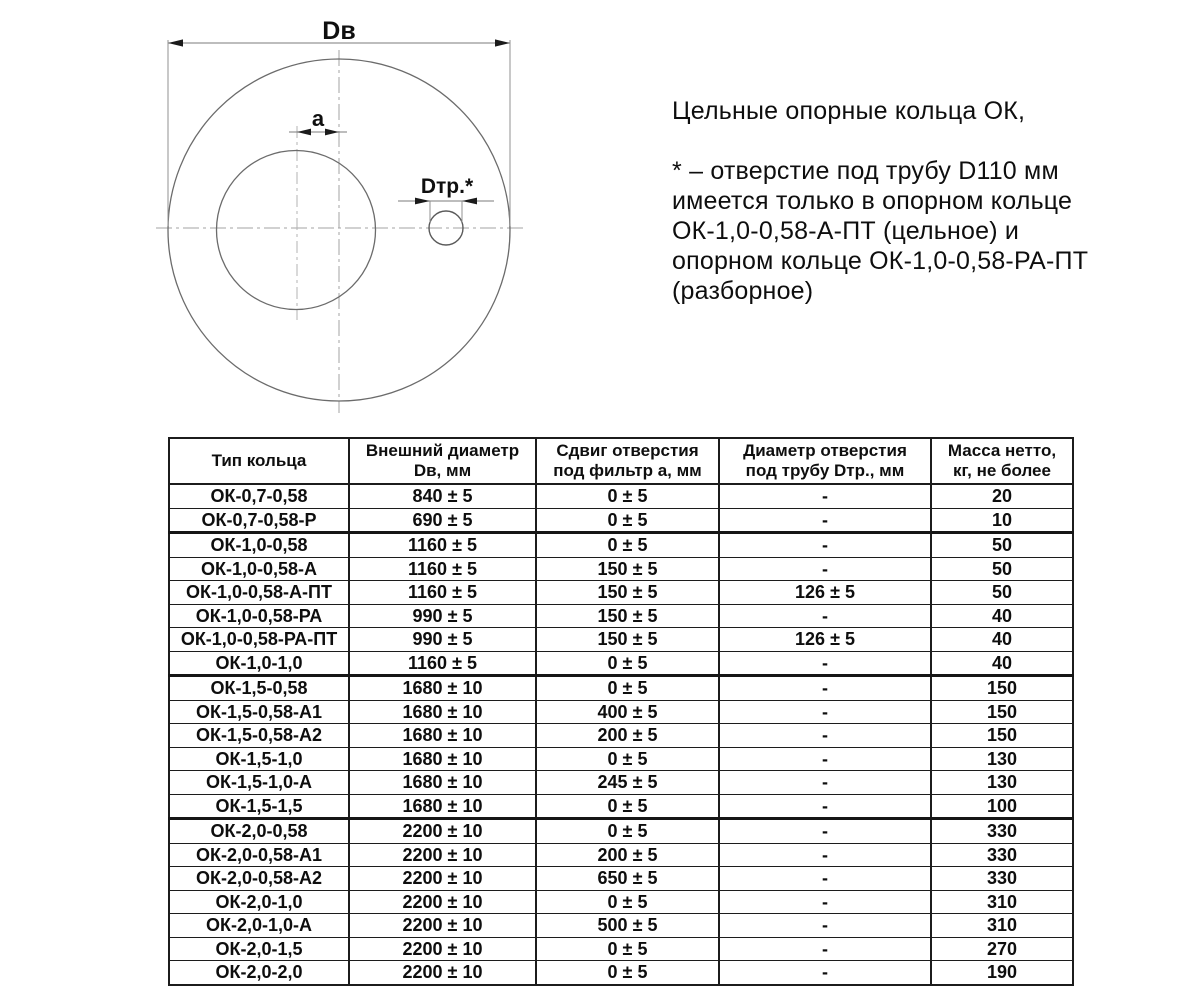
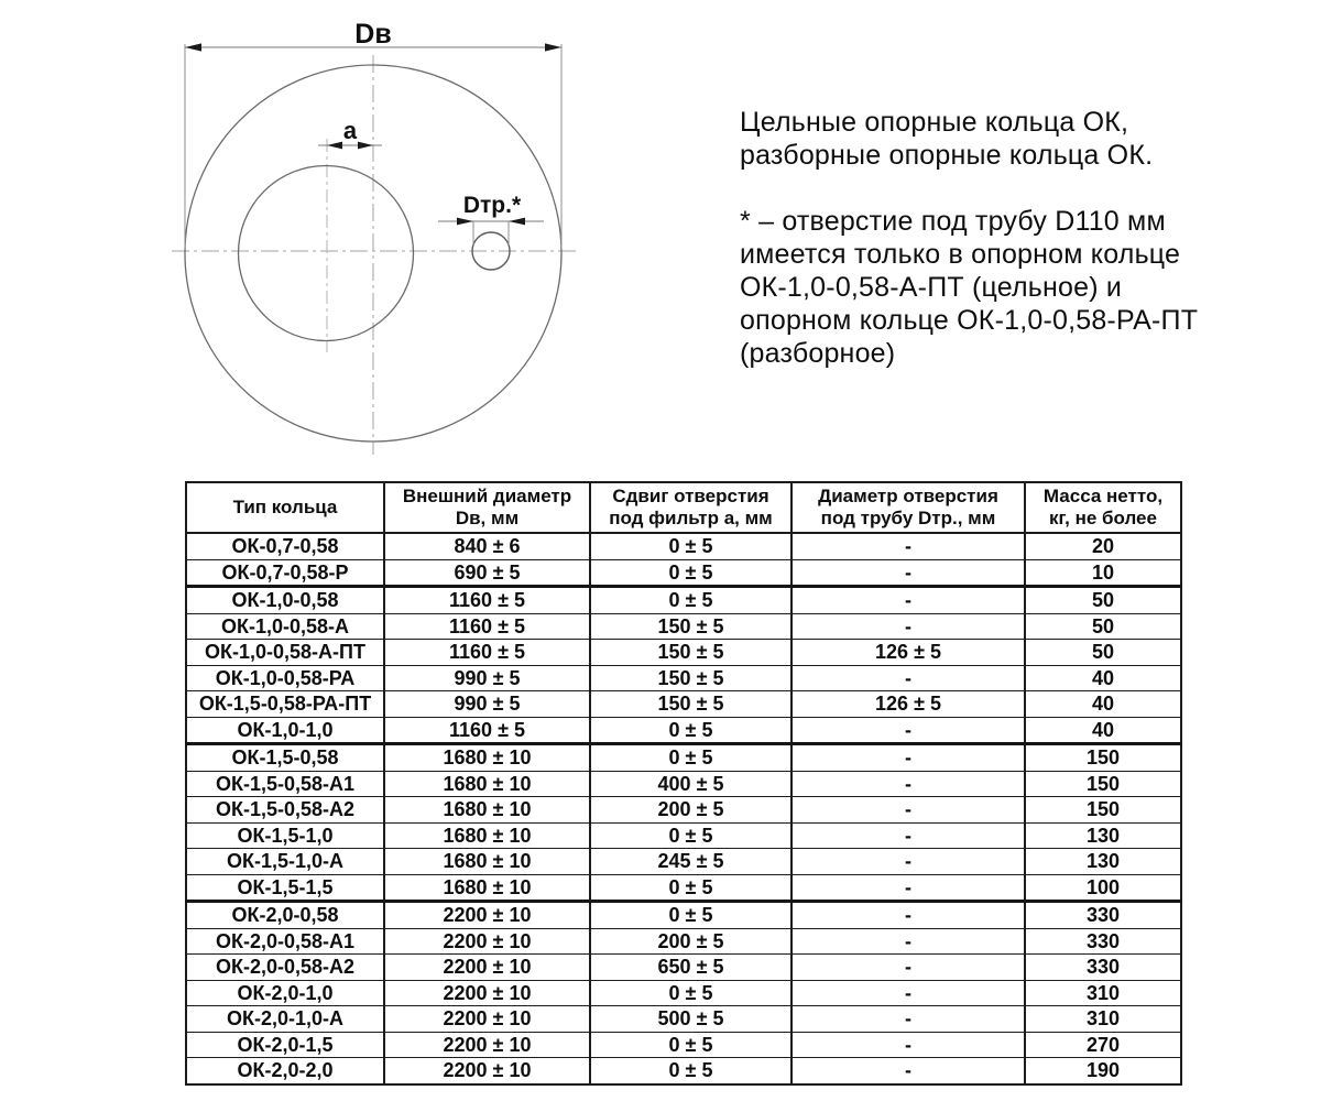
  Dв
  а
  Dтр.*
  Цельные опорные кольца ОК,
+ разборные опорные кольца ОК.
  * – отверстие под трубу D110 мм
  имеется только в опорном кольце
  ОК-1,0-0,58-А-ПТ (цельное) и
  опорном кольце ОК-1,0-0,58-РА-ПТ
  (разборное)
  Тип кольца	Внешний диаметрDв, мм	Сдвиг отверстияпод фильтр а, мм	Диаметр отверстияпод трубу Dтр., мм	Масса нетто,кг, не более
- ОК-0,7-0,58	840 ± 5	0 ± 5	-	20
+ ОК-0,7-0,58	840 ± 6	0 ± 5	-	20
  ОК-0,7-0,58-Р	690 ± 5	0 ± 5	-	10
  ОК-1,0-0,58	1160 ± 5	0 ± 5	-	50
  ОК-1,0-0,58-А	1160 ± 5	150 ± 5	-	50
  ОК-1,0-0,58-А-ПТ	1160 ± 5	150 ± 5	126 ± 5	50
  ОК-1,0-0,58-РА	990 ± 5	150 ± 5	-	40
- ОК-1,0-0,58-РА-ПТ	990 ± 5	150 ± 5	126 ± 5	40
+ ОК-1,5-0,58-РА-ПТ	990 ± 5	150 ± 5	126 ± 5	40
  ОК-1,0-1,0	1160 ± 5	0 ± 5	-	40
  ОК-1,5-0,58	1680 ± 10	0 ± 5	-	150
  ОК-1,5-0,58-А1	1680 ± 10	400 ± 5	-	150
  ОК-1,5-0,58-А2	1680 ± 10	200 ± 5	-	150
  ОК-1,5-1,0	1680 ± 10	0 ± 5	-	130
  ОК-1,5-1,0-А	1680 ± 10	245 ± 5	-	130
  ОК-1,5-1,5	1680 ± 10	0 ± 5	-	100
  ОК-2,0-0,58	2200 ± 10	0 ± 5	-	330
  ОК-2,0-0,58-А1	2200 ± 10	200 ± 5	-	330
  ОК-2,0-0,58-А2	2200 ± 10	650 ± 5	-	330
  ОК-2,0-1,0	2200 ± 10	0 ± 5	-	310
  ОК-2,0-1,0-А	2200 ± 10	500 ± 5	-	310
  ОК-2,0-1,5	2200 ± 10	0 ± 5	-	270
  ОК-2,0-2,0	2200 ± 10	0 ± 5	-	190
